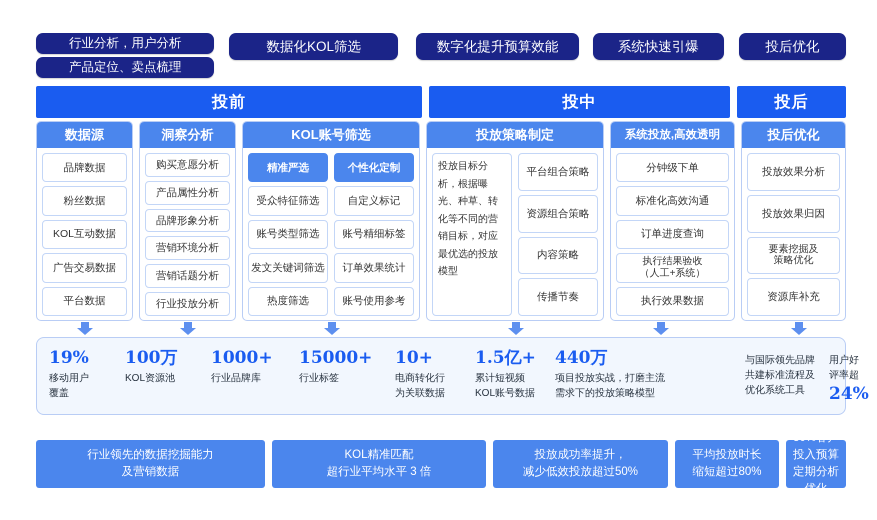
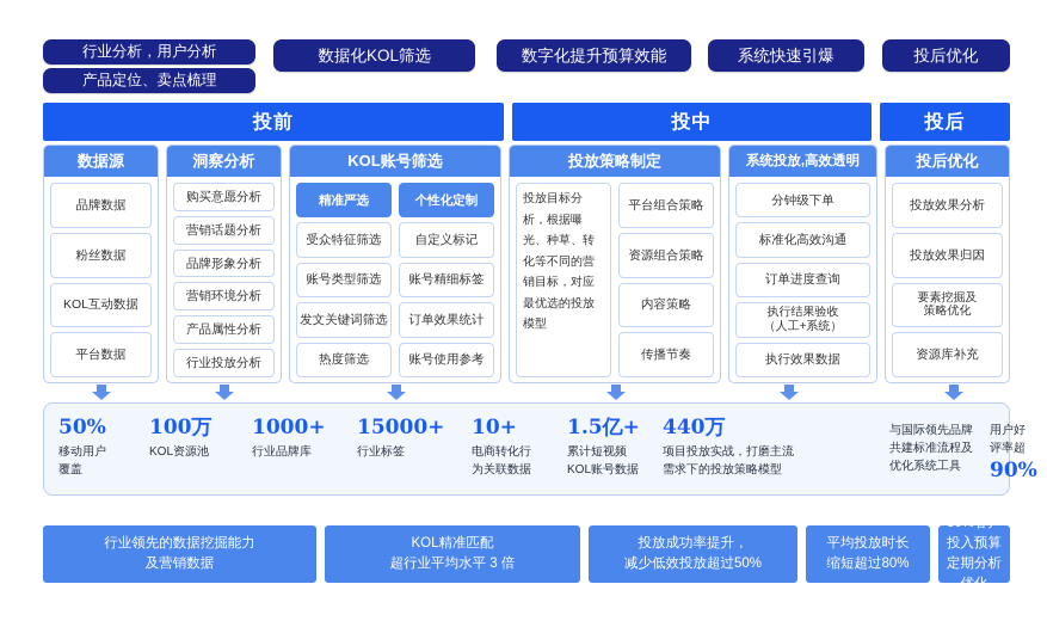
  行业分析，用户分析
  产品定位、卖点梳理
  数据化KOL筛选
  数字化提升预算效能
  系统快速引爆
  投后优化
  投前
  投中
  投后
  数据源
  品牌数据
  粉丝数据
  KOL互动数据
- 广告交易数据
  平台数据
  洞察分析
  购买意愿分析
- 产品属性分析
+ 营销话题分析
  品牌形象分析
  营销环境分析
- 营销话题分析
+ 产品属性分析
  行业投放分析
  KOL账号筛选
  精准严选
  受众特征筛选
  账号类型筛选
  发文关键词筛选
  热度筛选
  个性化定制
  自定义标记
  账号精细标签
  订单效果统计
  账号使用参考
  投放策略制定
  投放目标分析，根据曝光、种草、转化等不同的营销目标，对应最优选的投放模型
  平台组合策略
  资源组合策略
  内容策略
  传播节奏
  系统投放,高效透明
  分钟级下单
  标准化高效沟通
  订单进度查询
  执行结果验收
  （人工+系统）
  执行效果数据
  投后优化
  投放效果分析
  投放效果归因
  要素挖掘及
  策略优化
  资源库补充
- 19%
+ 50%
  移动用户
  覆盖
  100万
  KOL资源池
  1000+
  行业品牌库
  15000+
  行业标签
  10+
  电商转化行
  为关联数据
  1.5亿+
  累计短视频
  KOL账号数据
  440万
  项目投放实战，打磨主流
  需求下的投放策略模型
  与国际领先品牌
  共建标准流程及
  优化系统工具
  用户好评率超
- 24%
+ 90%
  行业领先的数据挖掘能力
  及营销数据
  KOL精准匹配
  超行业平均水平 3 倍
  投放成功率提升，
  减少低效投放超过50%
  平均投放时长
  缩短超过80%
  30%客户投入预算
  定期分析优化
